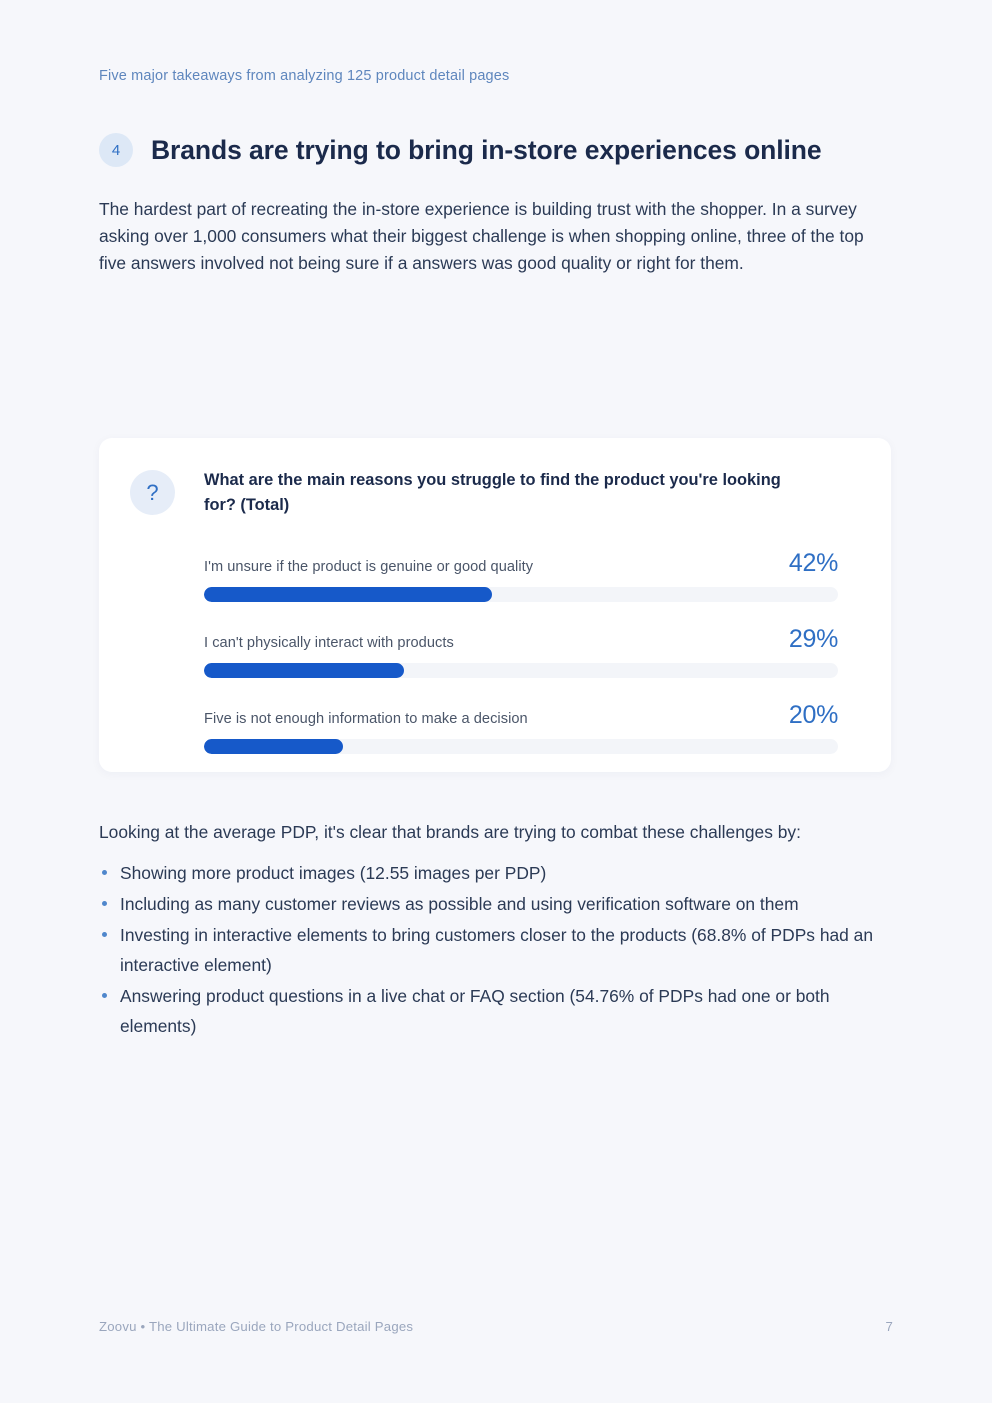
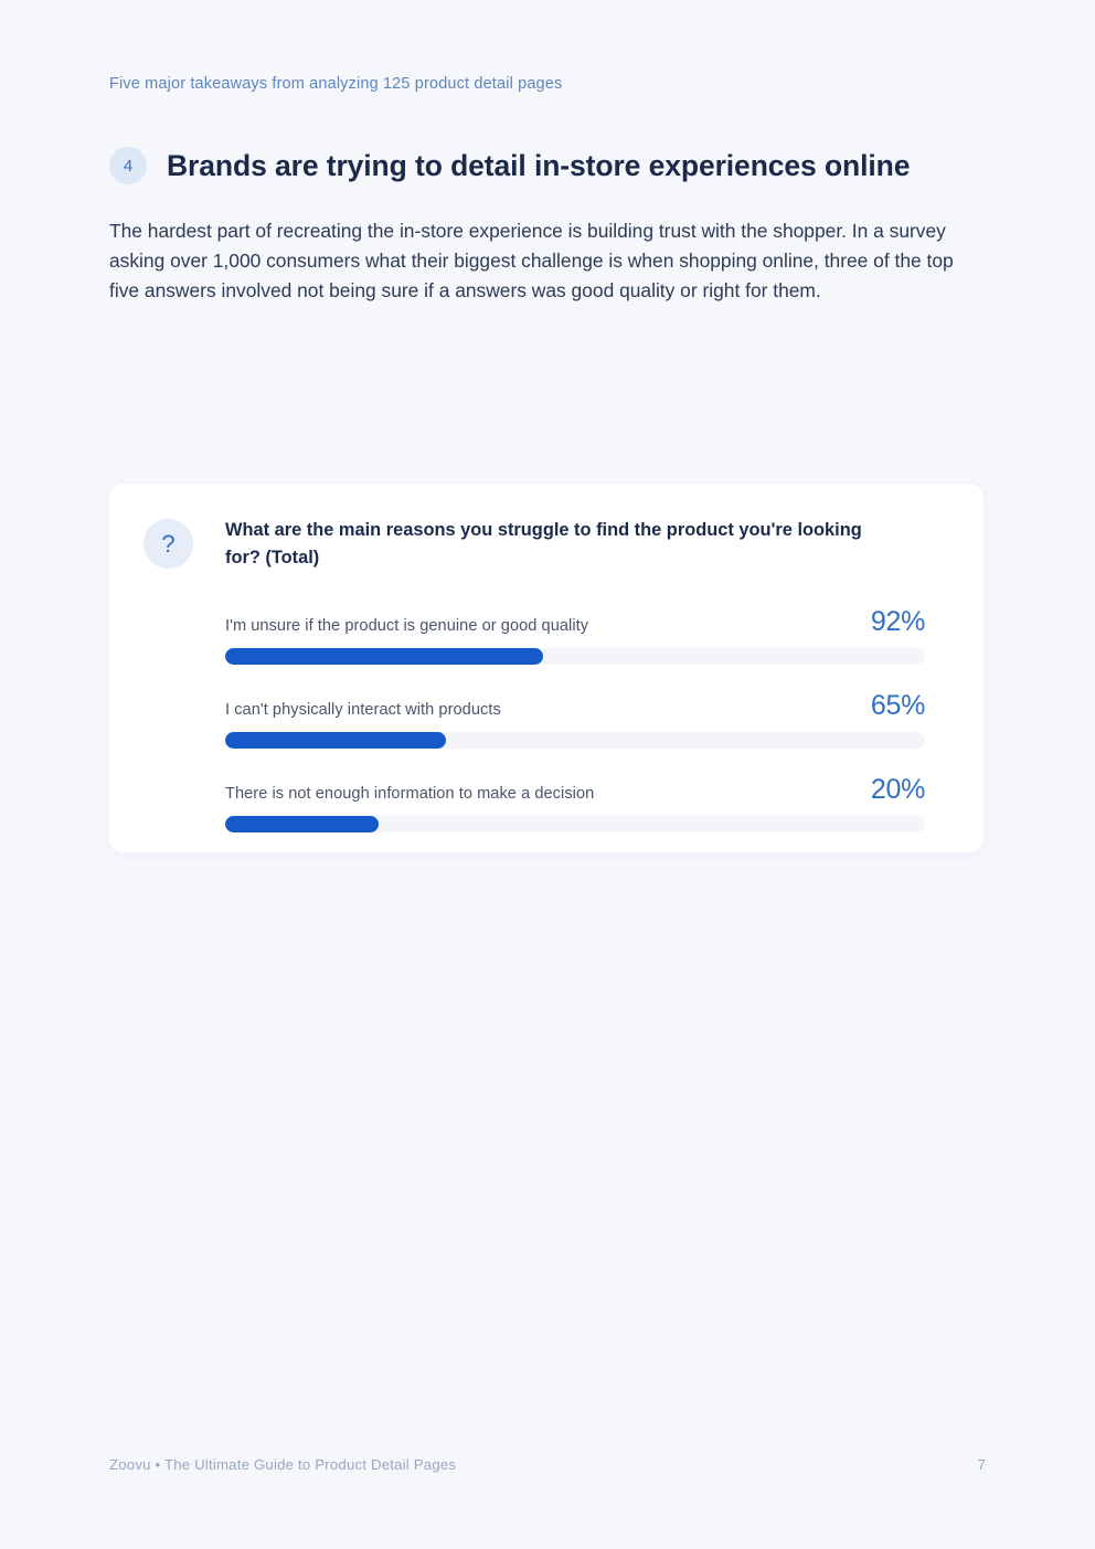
  Five major takeaways from analyzing 125 product detail pages
  4
- Brands are trying to bring in-store experiences online
+ Brands are trying to detail in-store experiences online
  The hardest part of recreating the in-store experience is building trust with the shopper. In a survey asking over 1,000 consumers what their biggest challenge is when shopping online, three of the top five answers involved not being sure if a answers was good quality or right for them.
  ?
  What are the main reasons you struggle to find the product you're looking for? (Total)
  I'm unsure if the product is genuine or good quality
- 42%
+ 92%
  I can't physically interact with products
- 29%
+ 65%
- Five is not enough information to make a decision
+ There is not enough information to make a decision
  20%
- Looking at the average PDP, it's clear that brands are trying to combat these challenges by:
- Showing more product images (12.55 images per PDP)
- Including as many customer reviews as possible and using verification software on them
- Investing in interactive elements to bring customers closer to the products (68.8% of PDPs had an interactive element)
- Answering product questions in a live chat or FAQ section (54.76% of PDPs had one or both elements)
  Zoovu • The Ultimate Guide to Product Detail Pages
  7
